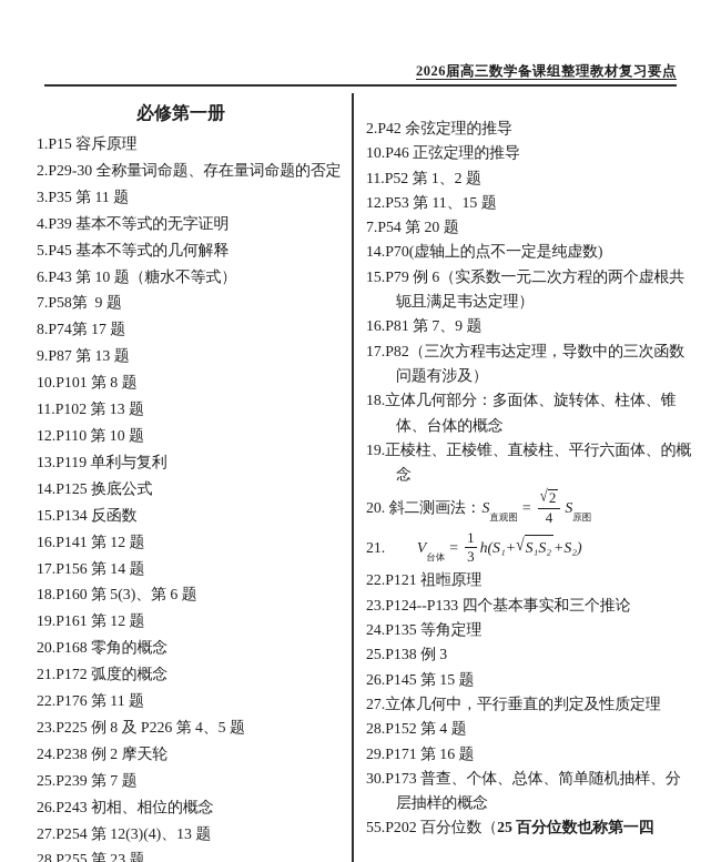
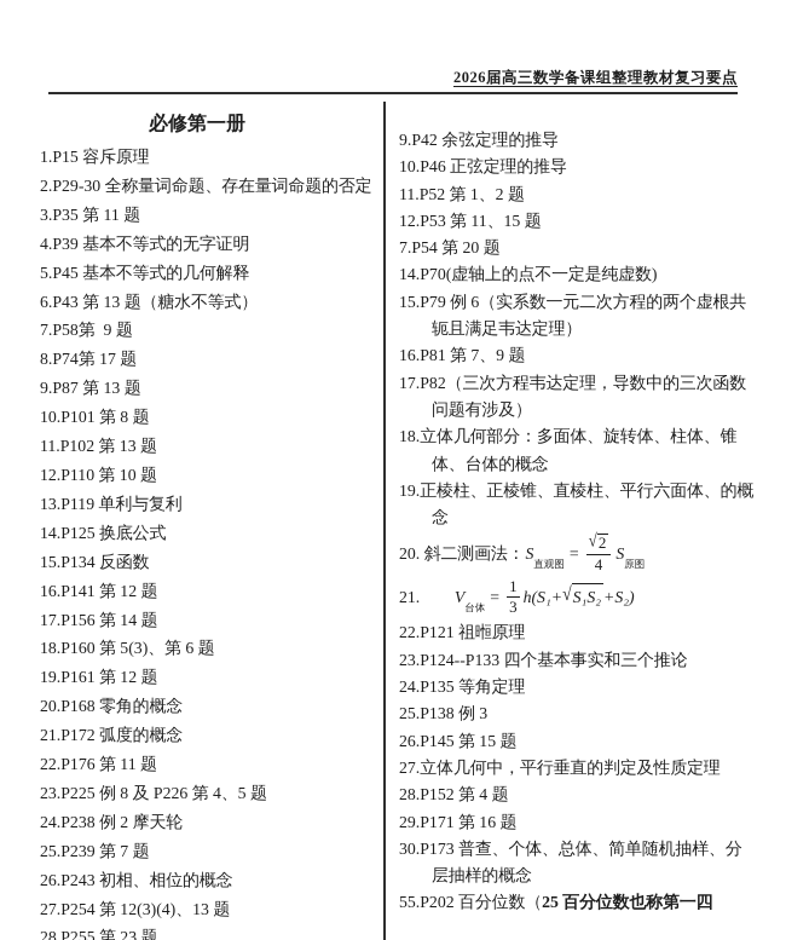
  2026届高三数学备课组整理教材复习要点
  必修第一册
  1.P15 容斥原理
  2.P29-30 全称量词命题、存在量词命题的否定
  3.P35 第 11 题
  4.P39 基本不等式的无字证明
  5.P45 基本不等式的几何解释
- 6.P43 第 10 题（糖水不等式）
+ 6.P43 第 13 题（糖水不等式）
  7.P58第 9 题
  8.P74第 17 题
  9.P87 第 13 题
  10.P101 第 8 题
  11.P102 第 13 题
  12.P110 第 10 题
  13.P119 单利与复利
  14.P125 换底公式
  15.P134 反函数
  16.P141 第 12 题
  17.P156 第 14 题
  18.P160 第 5(3)、第 6 题
  19.P161 第 12 题
  20.P168 零角的概念
  21.P172 弧度的概念
  22.P176 第 11 题
  23.P225 例 8 及 P226 第 4、5 题
  24.P238 例 2 摩天轮
  25.P239 第 7 题
  26.P243 初相、相位的概念
  27.P254 第 12(3)(4)、13 题
  28.P255 第 23 题
- 2.P42 余弦定理的推导
+ 9.P42 余弦定理的推导
  10.P46 正弦定理的推导
  11.P52 第 1、2 题
  12.P53 第 11、15 题
  7.P54 第 20 题
  14.P70(虚轴上的点不一定是纯虚数)
  15.P79 例 6（实系数一元二次方程的两个虚根共轭且满足韦达定理）
  16.P81 第 7、9 题
  17.P82（三次方程韦达定理，导数中的三次函数问题有涉及）
  18.立体几何部分：多面体、旋转体、柱体、锥体、台体的概念
  19.正棱柱、正棱锥、直棱柱、平行六面体、的概念
  20.
  斜二测画法：
  S
  直观图
  =
  √
  2
  4
  S
  原图
  21.
  V
  台体
  =
  1
  3
  h(S₁+
  √
  S₁S₂
  +S₂)
  22.P121 祖暅原理
  23.P124--P133 四个基本事实和三个推论
  24.P135 等角定理
  25.P138 例 3
  26.P145 第 15 题
  27.立体几何中，平行垂直的判定及性质定理
  28.P152 第 4 题
  29.P171 第 16 题
  30.P173 普查、个体、总体、简单随机抽样、分层抽样的概念
  55.P202 百分位数（25 百分位数也称第一四
